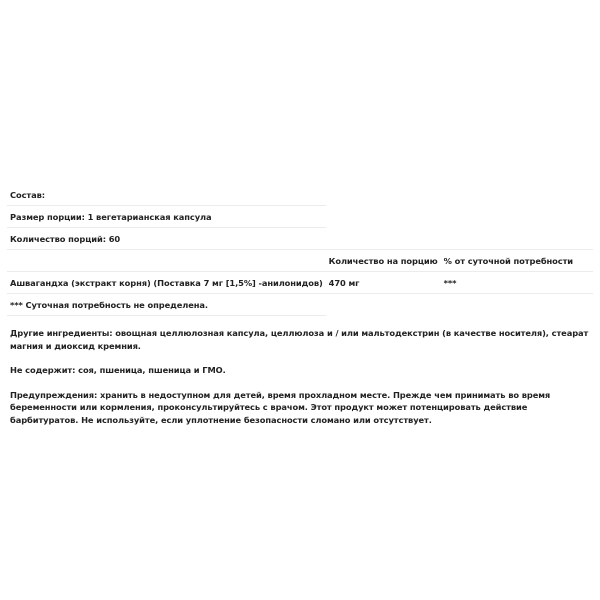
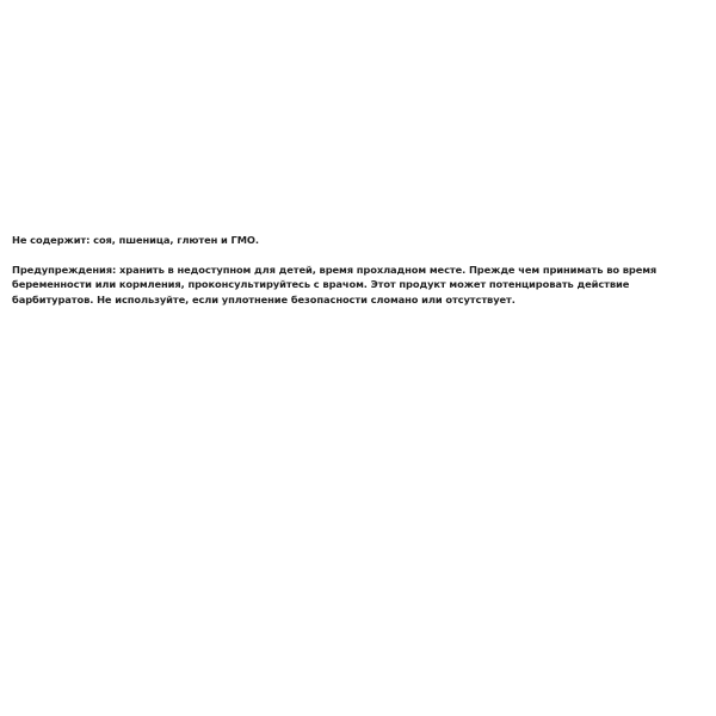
- Состав:
- Размер порции: 1 вегетарианская капсула
- Количество порций: 60
- 	Количество на порцию	% от суточной потребности
- Ашвагандха (экстракт корня) (Поставка 7 мг [1,5%] -анилонидов)	470 мг	***
- *** Суточная потребность не определена.
- Другие ингредиенты: овощная целлюлозная капсула, целлюлоза и / или мальтодекстрин (в качестве носителя), стеарат магния и диоксид кремния.
- Не содержит: соя, пшеница, пшеница и ГМО.
+ Не содержит: соя, пшеница, глютен и ГМО.
  Предупреждения: хранить в недоступном для детей, время прохладном месте. Прежде чем принимать во время беременности или кормления, проконсультируйтесь с врачом. Этот продукт может потенцировать действие барбитуратов. Не используйте, если уплотнение безопасности сломано или отсутствует.
